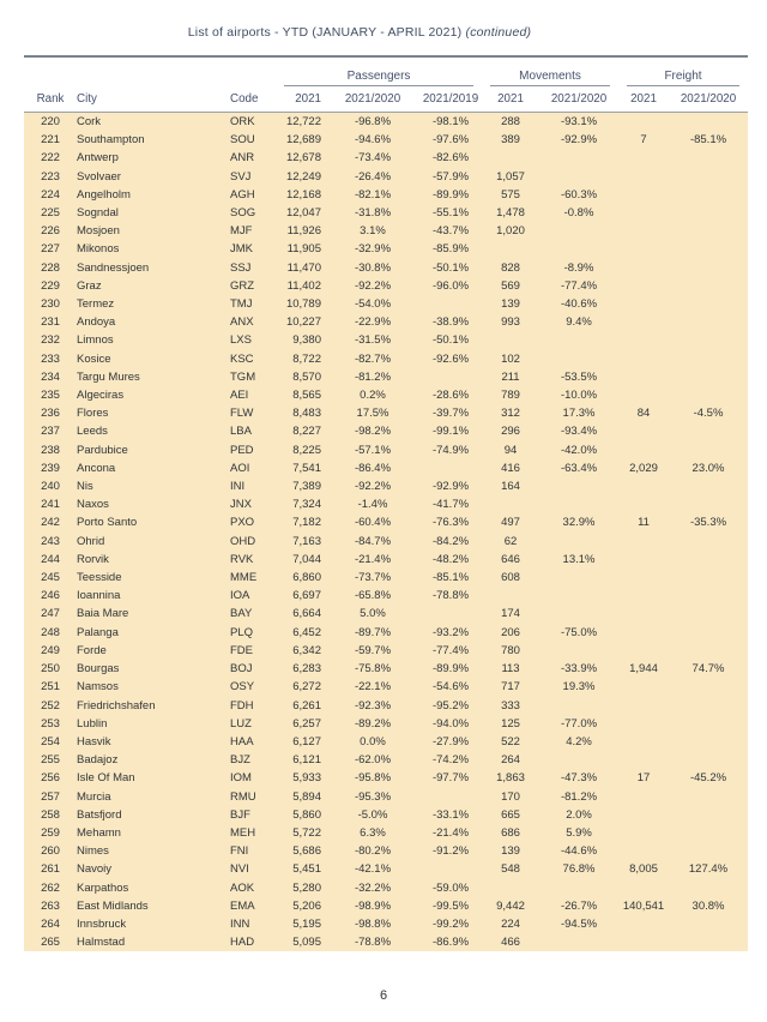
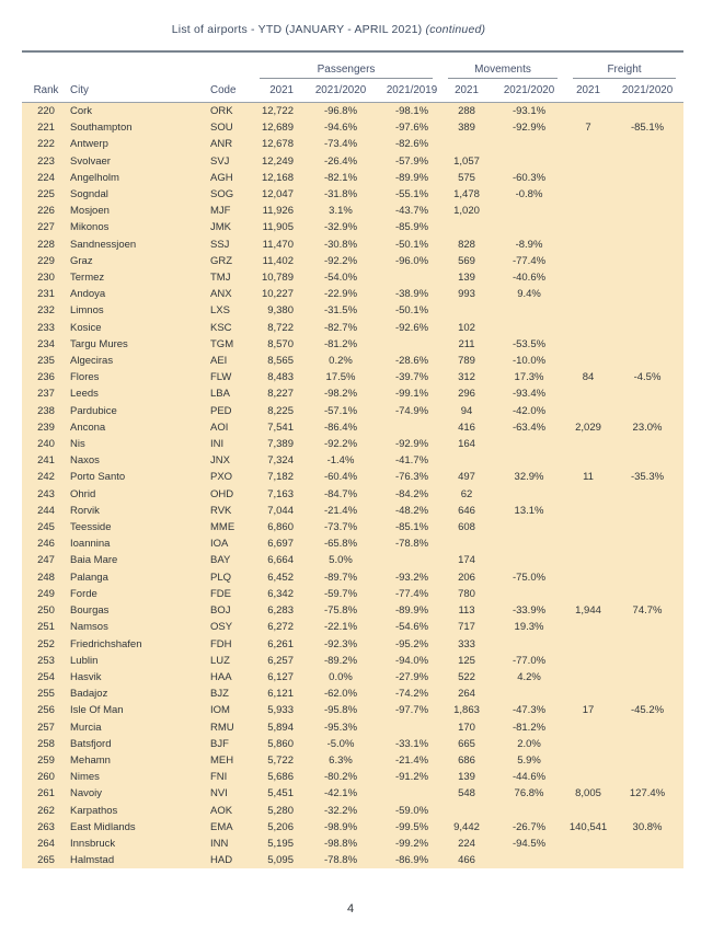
  List of airports - YTD (JANUARY - APRIL 2021) (continued)
  	Passengers	Movements	Freight
  Rank	City	Code	2021	2021/2020	2021/2019	2021	2021/2020	2021	2021/2020
  220	Cork	ORK	12,722	-96.8%	-98.1%	288	-93.1%
  221	Southampton	SOU	12,689	-94.6%	-97.6%	389	-92.9%	7	-85.1%
  222	Antwerp	ANR	12,678	-73.4%	-82.6%
  223	Svolvaer	SVJ	12,249	-26.4%	-57.9%	1,057
  224	Angelholm	AGH	12,168	-82.1%	-89.9%	575	-60.3%
  225	Sogndal	SOG	12,047	-31.8%	-55.1%	1,478	-0.8%
  226	Mosjoen	MJF	11,926	3.1%	-43.7%	1,020
  227	Mikonos	JMK	11,905	-32.9%	-85.9%
  228	Sandnessjoen	SSJ	11,470	-30.8%	-50.1%	828	-8.9%
  229	Graz	GRZ	11,402	-92.2%	-96.0%	569	-77.4%
  230	Termez	TMJ	10,789	-54.0%		139	-40.6%
  231	Andoya	ANX	10,227	-22.9%	-38.9%	993	9.4%
  232	Limnos	LXS	9,380	-31.5%	-50.1%
  233	Kosice	KSC	8,722	-82.7%	-92.6%	102
  234	Targu Mures	TGM	8,570	-81.2%		211	-53.5%
  235	Algeciras	AEI	8,565	0.2%	-28.6%	789	-10.0%
  236	Flores	FLW	8,483	17.5%	-39.7%	312	17.3%	84	-4.5%
  237	Leeds	LBA	8,227	-98.2%	-99.1%	296	-93.4%
  238	Pardubice	PED	8,225	-57.1%	-74.9%	94	-42.0%
  239	Ancona	AOI	7,541	-86.4%		416	-63.4%	2,029	23.0%
  240	Nis	INI	7,389	-92.2%	-92.9%	164
  241	Naxos	JNX	7,324	-1.4%	-41.7%
  242	Porto Santo	PXO	7,182	-60.4%	-76.3%	497	32.9%	11	-35.3%
  243	Ohrid	OHD	7,163	-84.7%	-84.2%	62
  244	Rorvik	RVK	7,044	-21.4%	-48.2%	646	13.1%
  245	Teesside	MME	6,860	-73.7%	-85.1%	608
  246	Ioannina	IOA	6,697	-65.8%	-78.8%
  247	Baia Mare	BAY	6,664	5.0%		174
  248	Palanga	PLQ	6,452	-89.7%	-93.2%	206	-75.0%
  249	Forde	FDE	6,342	-59.7%	-77.4%	780
  250	Bourgas	BOJ	6,283	-75.8%	-89.9%	113	-33.9%	1,944	74.7%
  251	Namsos	OSY	6,272	-22.1%	-54.6%	717	19.3%
  252	Friedrichshafen	FDH	6,261	-92.3%	-95.2%	333
  253	Lublin	LUZ	6,257	-89.2%	-94.0%	125	-77.0%
  254	Hasvik	HAA	6,127	0.0%	-27.9%	522	4.2%
  255	Badajoz	BJZ	6,121	-62.0%	-74.2%	264
  256	Isle Of Man	IOM	5,933	-95.8%	-97.7%	1,863	-47.3%	17	-45.2%
  257	Murcia	RMU	5,894	-95.3%		170	-81.2%
  258	Batsfjord	BJF	5,860	-5.0%	-33.1%	665	2.0%
  259	Mehamn	MEH	5,722	6.3%	-21.4%	686	5.9%
  260	Nimes	FNI	5,686	-80.2%	-91.2%	139	-44.6%
  261	Navoiy	NVI	5,451	-42.1%		548	76.8%	8,005	127.4%
  262	Karpathos	AOK	5,280	-32.2%	-59.0%
  263	East Midlands	EMA	5,206	-98.9%	-99.5%	9,442	-26.7%	140,541	30.8%
  264	Innsbruck	INN	5,195	-98.8%	-99.2%	224	-94.5%
  265	Halmstad	HAD	5,095	-78.8%	-86.9%	466
- 6
+ 4
